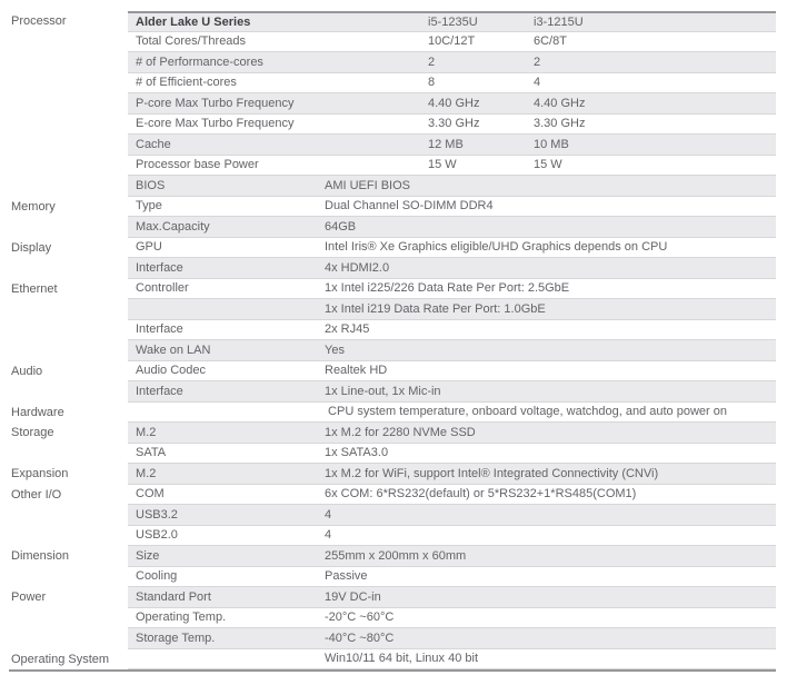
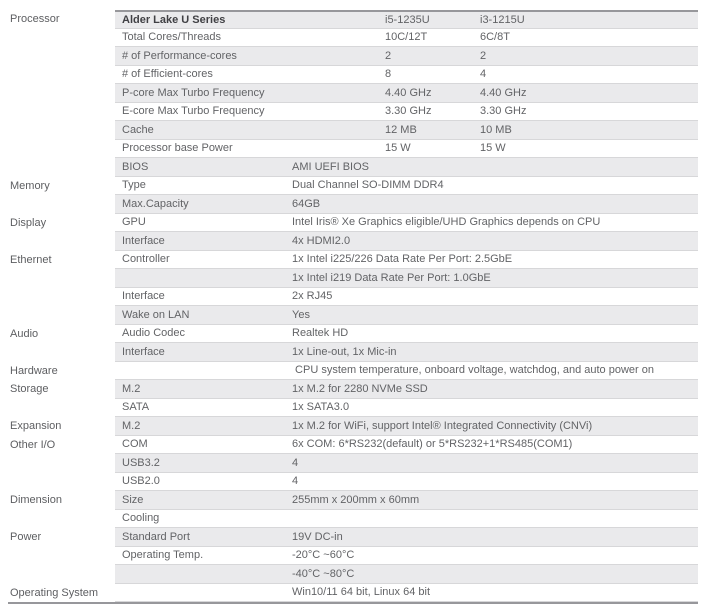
  Processor
  Alder Lake U Series
  i5-1235U
  i3-1215U
  Total Cores/Threads
  10C/12T
  6C/8T
  # of Performance-cores
  2
  2
  # of Efficient-cores
  8
  4
  P-core Max Turbo Frequency
  4.40 GHz
  4.40 GHz
  E-core Max Turbo Frequency
  3.30 GHz
  3.30 GHz
  Cache
  12 MB
  10 MB
  Processor base Power
  15 W
  15 W
  BIOS
  AMI UEFI BIOS
  Memory
  Type
  Dual Channel SO-DIMM DDR4
  Max.Capacity
  64GB
  Display
  GPU
  Intel Iris® Xe Graphics eligible/UHD Graphics depends on CPU
  Interface
  4x HDMI2.0
  Ethernet
  Controller
  1x Intel i225/226 Data Rate Per Port: 2.5GbE
  1x Intel i219 Data Rate Per Port: 1.0GbE
  Interface
  2x RJ45
  Wake on LAN
  Yes
  Audio
  Audio Codec
  Realtek HD
  Interface
  1x Line-out, 1x Mic-in
  Hardware
  CPU system temperature, onboard voltage, watchdog, and auto power on
  Storage
  M.2
  1x M.2 for 2280 NVMe SSD
  SATA
  1x SATA3.0
  Expansion
  M.2
  1x M.2 for WiFi, support Intel® Integrated Connectivity (CNVi)
  Other I/O
  COM
  6x COM: 6*RS232(default) or 5*RS232+1*RS485(COM1)
  USB3.2
  4
  USB2.0
  4
  Dimension
  Size
  255mm x 200mm x 60mm
  Cooling
- Passive
  Power
  Standard Port
  19V DC-in
  Operating Temp.
  -20°C ~60°C
- Storage Temp.
  -40°C ~80°C
  Operating System
- Win10/11 64 bit, Linux 40 bit
+ Win10/11 64 bit, Linux 64 bit
